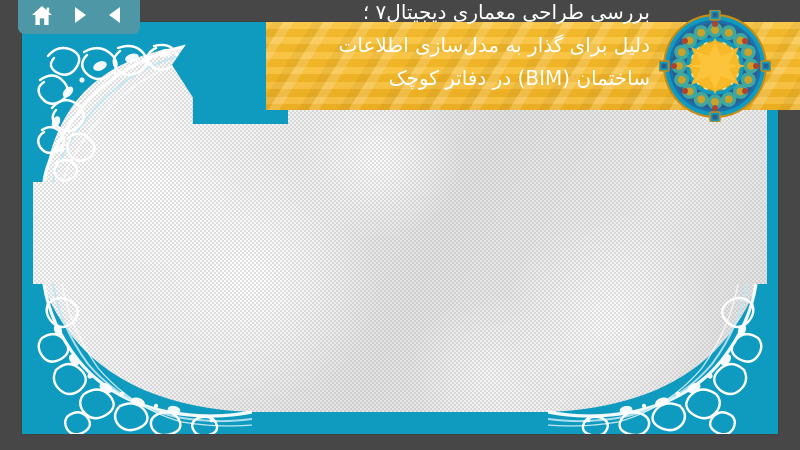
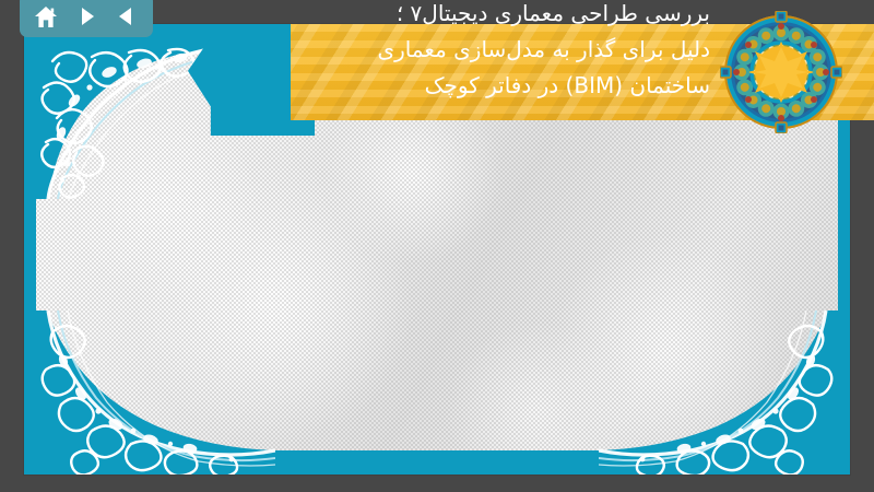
  بررسی طراحی معماری دیجیتال۷ ؛
- دلیل برای گذار به مدل‌سازی اطلاعات
+ دلیل برای گذار به مدل‌سازی معماری
  ساختمان (BIM) در دفاتر کوچک
